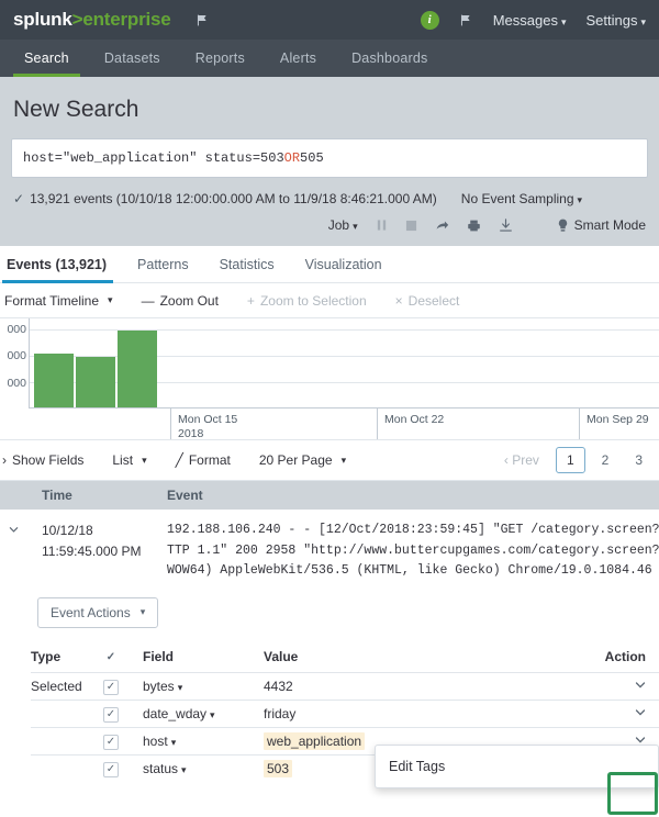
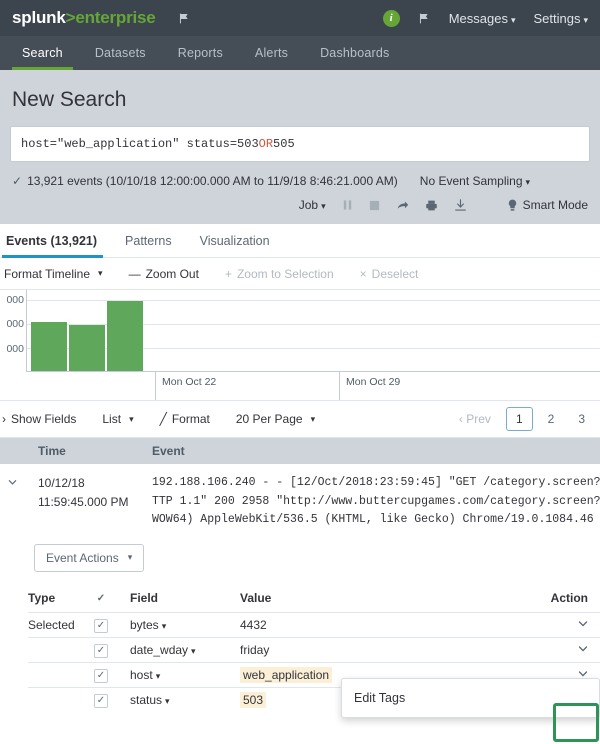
  splunk>enterprise
  i
  Messages ▾
  Settings ▾
  Search
  Datasets
  Reports
  Alerts
  Dashboards
  New Search
  host="web_application" status=503
  OR
  505
  ✓
  13,921 events (10/10/18 12:00:00.000 AM to 11/9/18 8:46:21.000 AM)
  No Event Sampling ▾
  Job ▾
  Smart Mode
  Events (13,921)
  Patterns
- Statistics
  Visualization
  Format Timeline
  ▾
  —
  Zoom Out
  +
  Zoom to Selection
  ×
  Deselect
  000
  000
  000
- Mon Oct 15
- 2018
  Mon Oct 22
- Mon Sep 29
+ Mon Oct 29
  ›
  Show Fields
  List
  ▾
  ╱
  Format
  20 Per Page
  ▾
  ‹ Prev
  1
  2
  3
  Time
  Event
  10/12/18
  11:59:45.000 PM
  192.188.106.240 - - [12/Oct/2018:23:59:45] "GET /category.screen?
  TTP 1.1" 200 2958 "http://www.buttercupgames.com/category.screen?
  WOW64) AppleWebKit/536.5 (KHTML, like Gecko) Chrome/19.0.1084.46
  Event Actions
  ▾
  Type
  ✓
  Field
  Value
  Action
  Selected
  ✓
  bytes ▾
  4432
  ✓
  date_wday ▾
  friday
  ✓
  host ▾
  web_application
  ✓
  status ▾
  503
  Edit Tags
